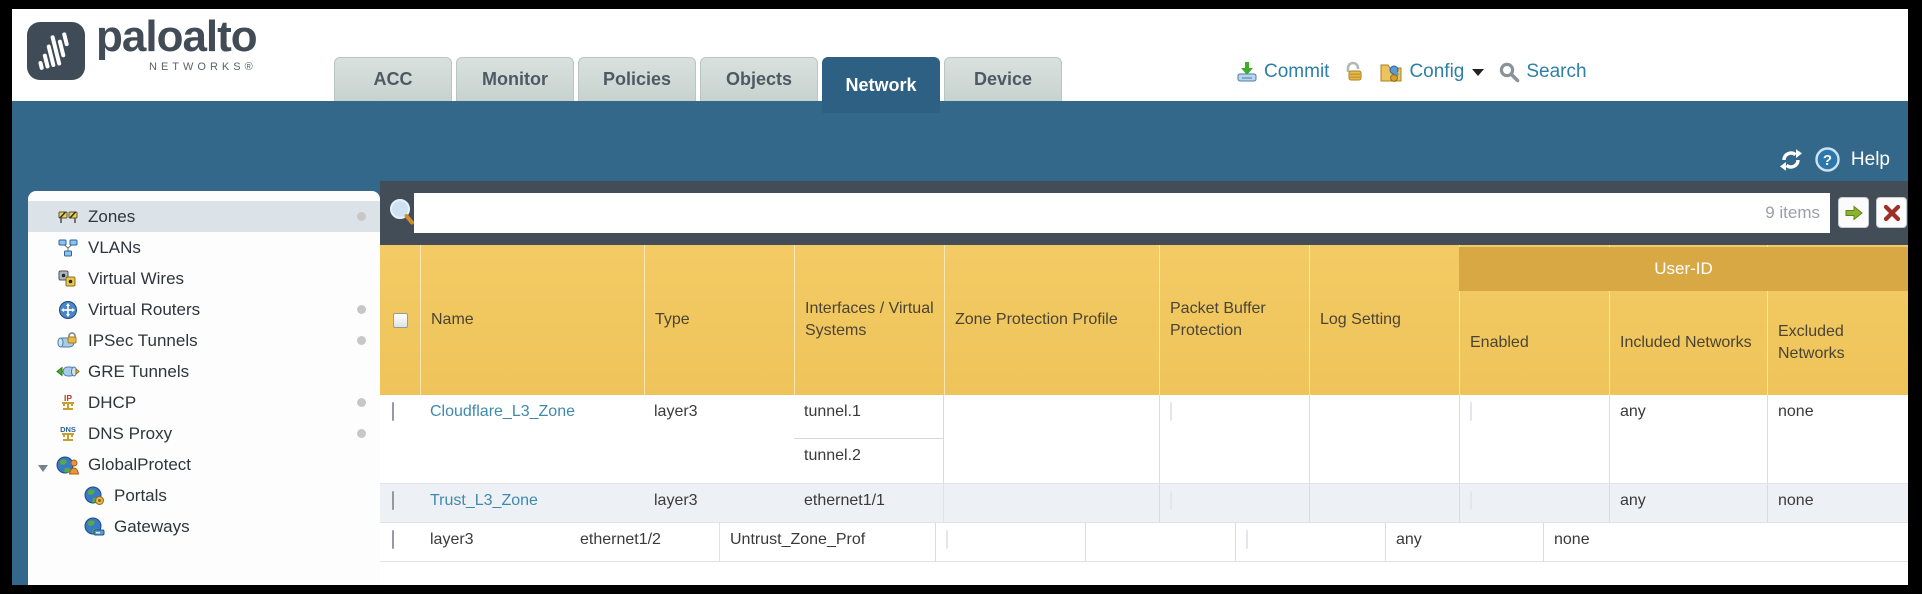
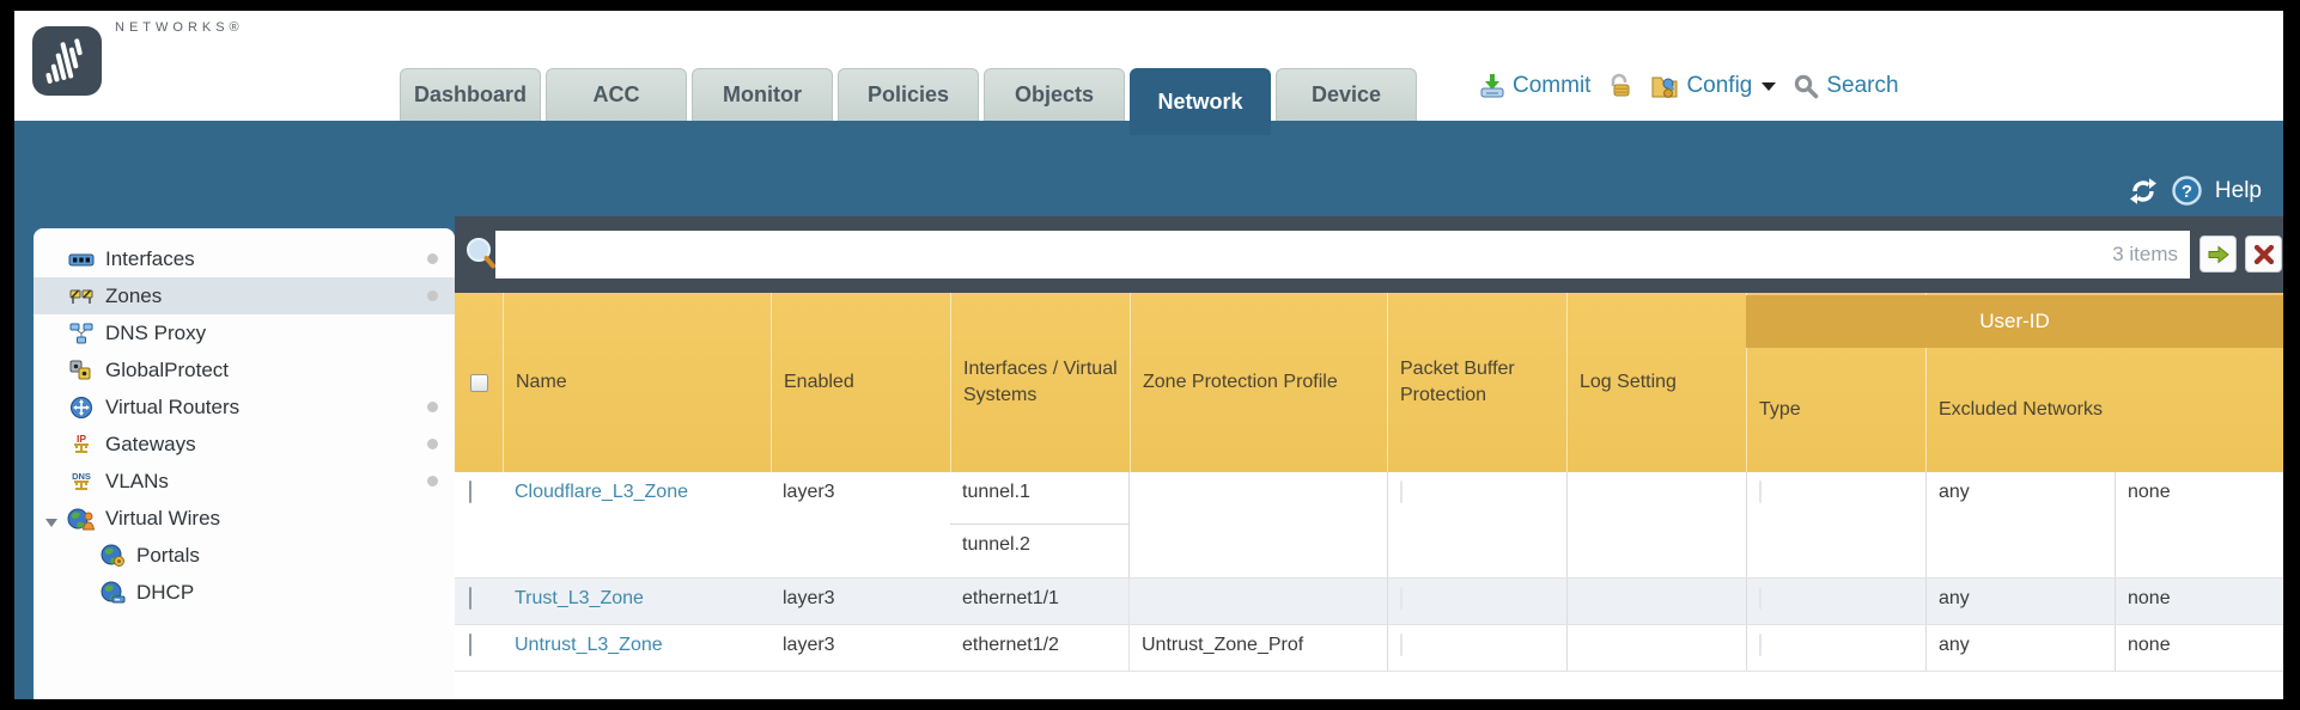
- paloalto
  NETWORKS®
+ Dashboard
  ACC
  Monitor
  Policies
  Objects
  Network
  Device
  Commit
  Config
  Search
  ?
  Help
+ Interfaces
  Zones
- VLANs
+ DNS Proxy
- Virtual Wires
+ GlobalProtect
  Virtual Routers
- IPSec Tunnels
- GRE Tunnels
  IP
- DHCP
+ Gateways
  DNS
- DNS Proxy
+ VLANs
- GlobalProtect
+ Virtual Wires
  Portals
- Gateways
+ DHCP
- 9 items
+ 3 items
  User-ID
  Name
- Type
+ Enabled
  Interfaces / Virtual Systems
  Zone Protection Profile
  Packet Buffer Protection
  Log Setting
- Enabled
+ Type
- Included Networks
  Excluded Networks
  Cloudflare_L3_Zone
  layer3
  tunnel.1
  tunnel.2
  any
  none
  Trust_L3_Zone
  layer3
  ethernet1/1
  any
  none
+ Untrust_L3_Zone
  layer3
  ethernet1/2
  Untrust_Zone_Prof
  any
  none
